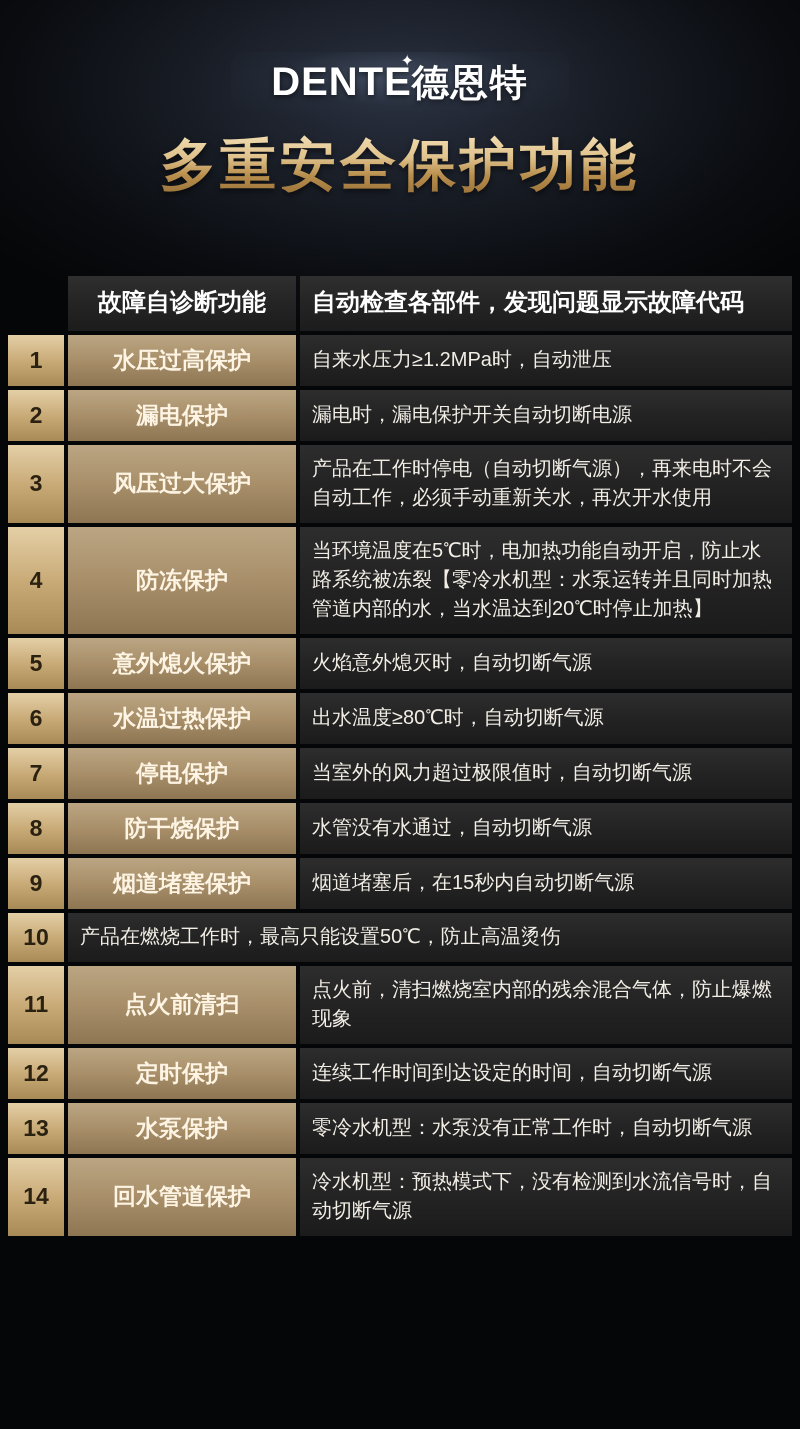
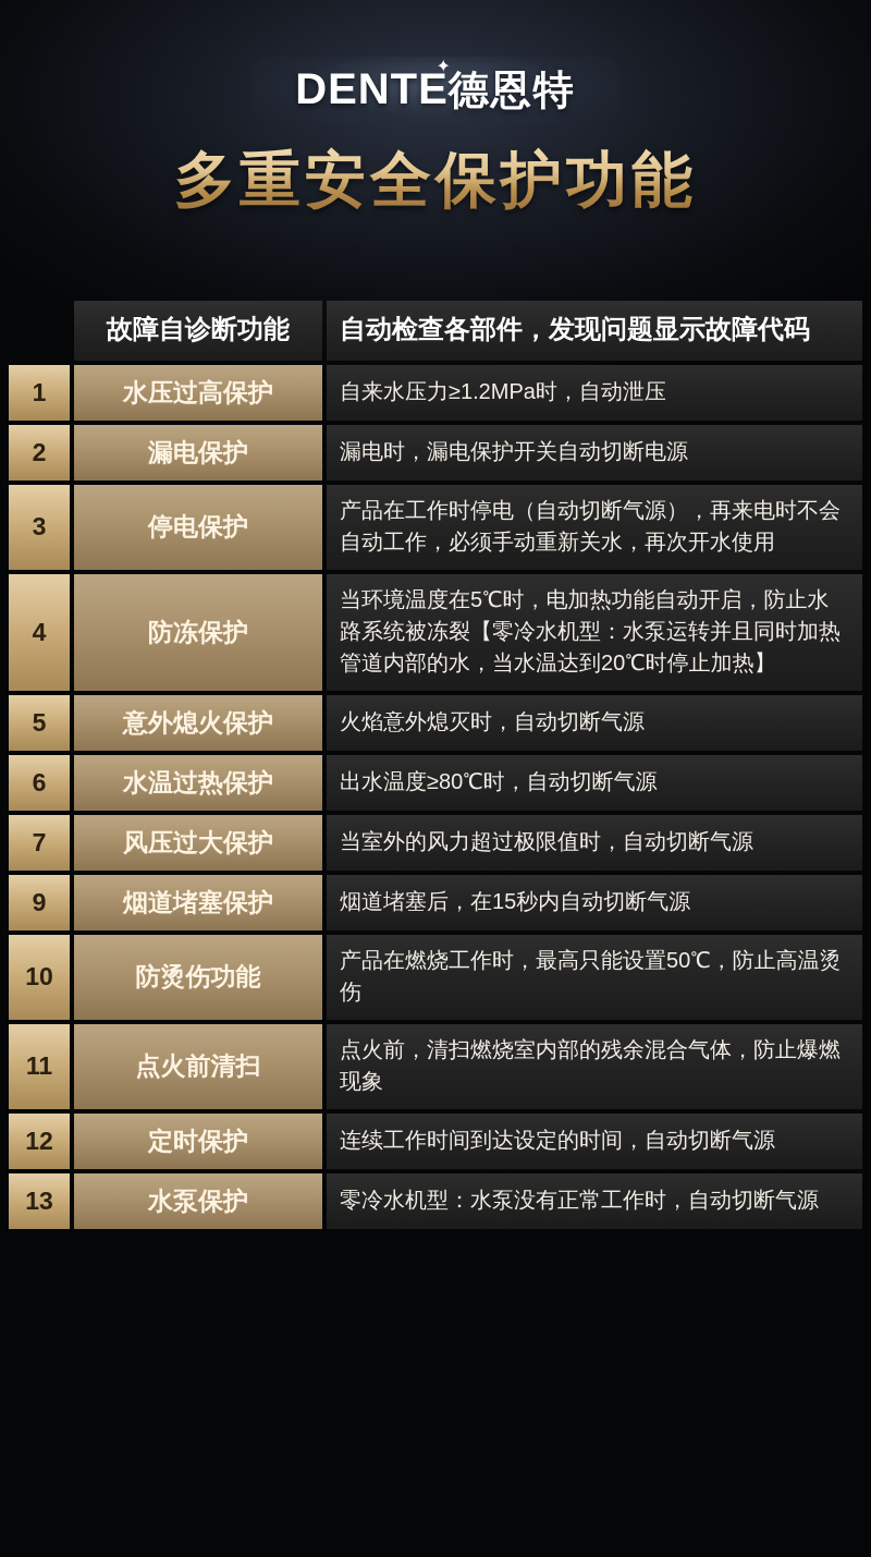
  ✦
  DENTE德恩特
  多重安全保护功能
  故障自诊断功能
  自动检查各部件，发现问题显示故障代码
  1
  水压过高保护
  自来水压力≥1.2MPa时，自动泄压
  2
  漏电保护
  漏电时，漏电保护开关自动切断电源
  3
- 风压过大保护
+ 停电保护
  产品在工作时停电（自动切断气源），再来电时不会自动工作，必须手动重新关水，再次开水使用
  4
  防冻保护
  当环境温度在5℃时，电加热功能自动开启，防止水路系统被冻裂【零冷水机型：水泵运转并且同时加热管道内部的水，当水温达到20℃时停止加热】
  5
  意外熄火保护
  火焰意外熄灭时，自动切断气源
  6
  水温过热保护
  出水温度≥80℃时，自动切断气源
  7
- 停电保护
+ 风压过大保护
  当室外的风力超过极限值时，自动切断气源
- 8
- 防干烧保护
- 水管没有水通过，自动切断气源
  9
  烟道堵塞保护
  烟道堵塞后，在15秒内自动切断气源
  10
+ 防烫伤功能
  产品在燃烧工作时，最高只能设置50℃，防止高温烫伤
  11
  点火前清扫
  点火前，清扫燃烧室内部的残余混合气体，防止爆燃现象
  12
  定时保护
  连续工作时间到达设定的时间，自动切断气源
  13
  水泵保护
  零冷水机型：水泵没有正常工作时，自动切断气源
- 14
- 回水管道保护
- 冷水机型：预热模式下，没有检测到水流信号时，自动切断气源
